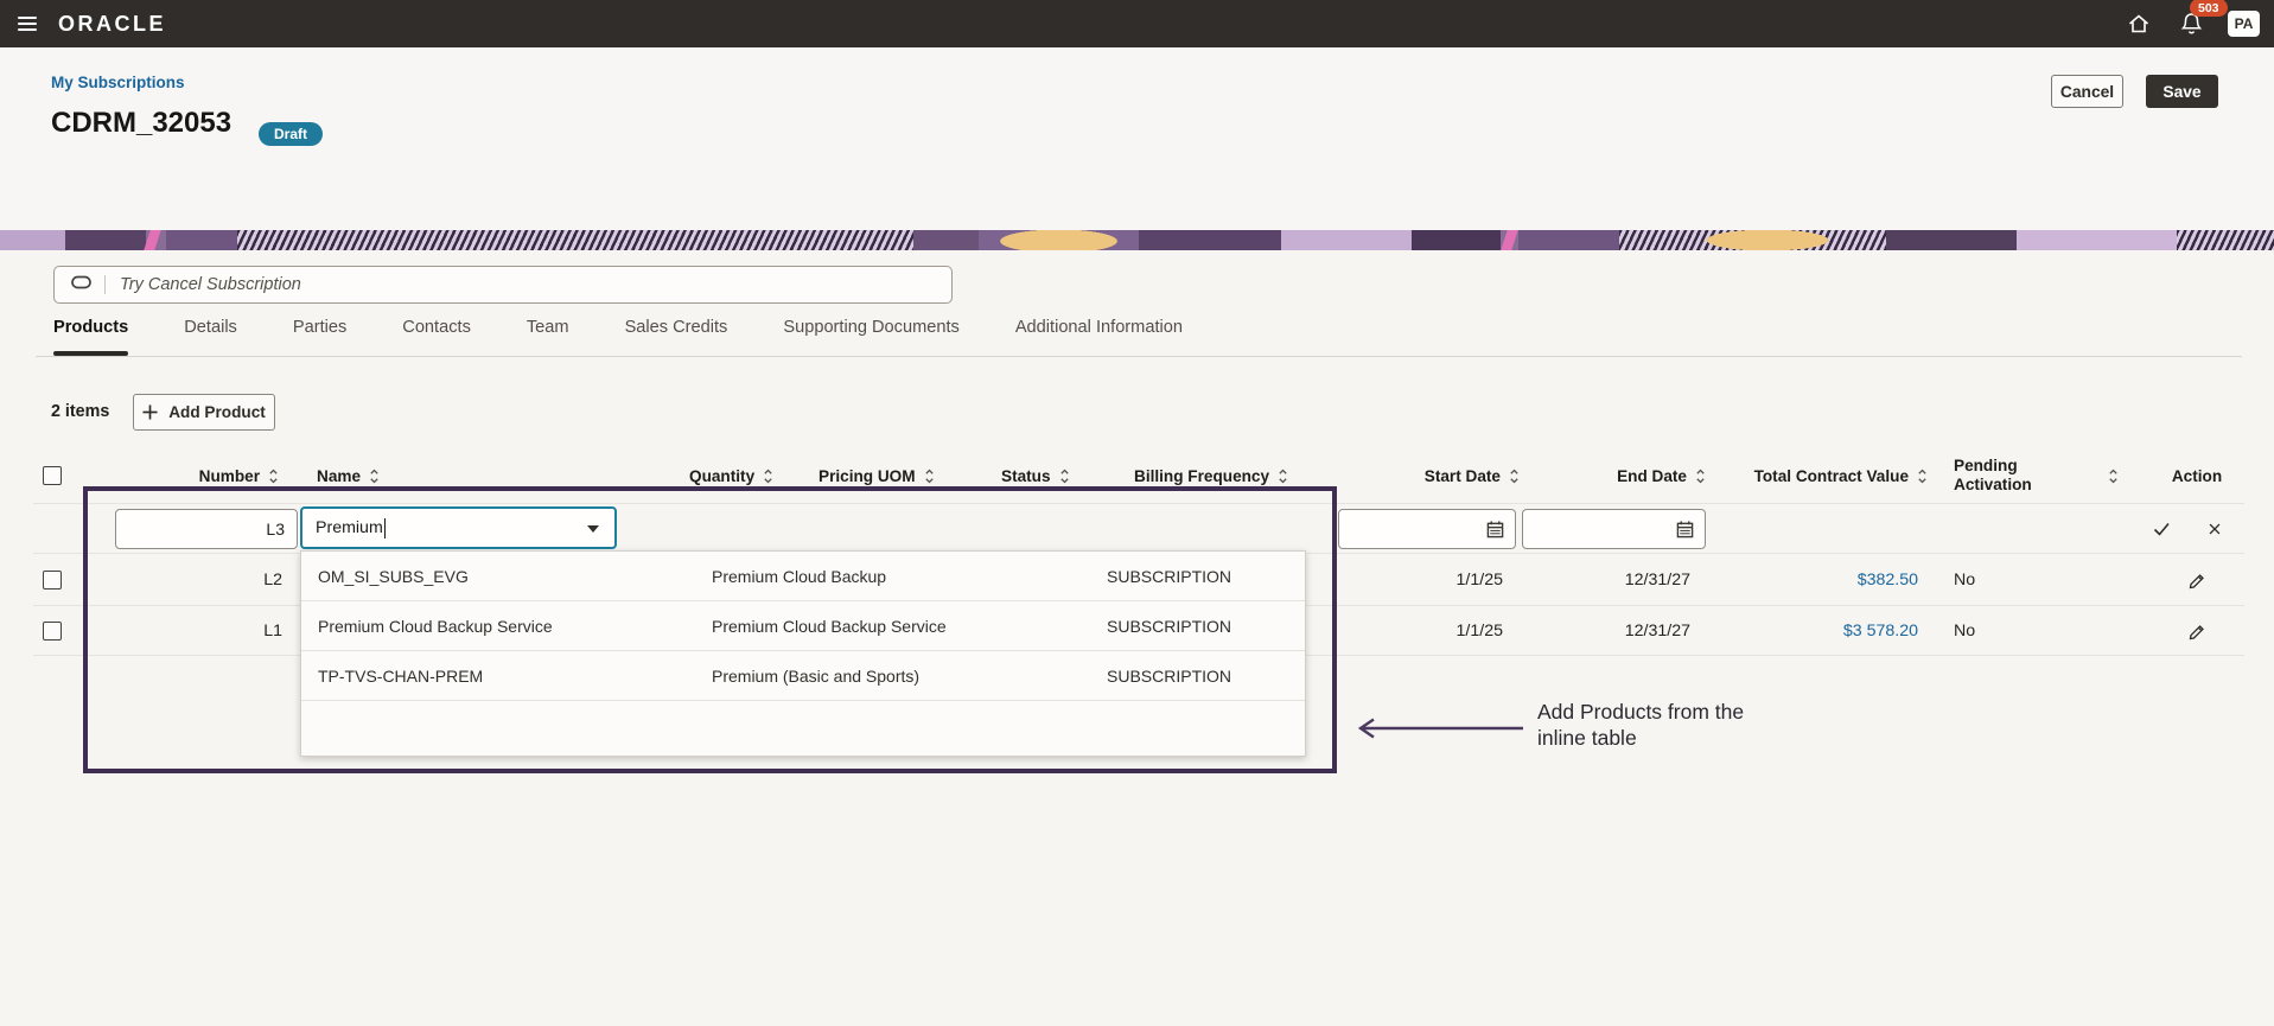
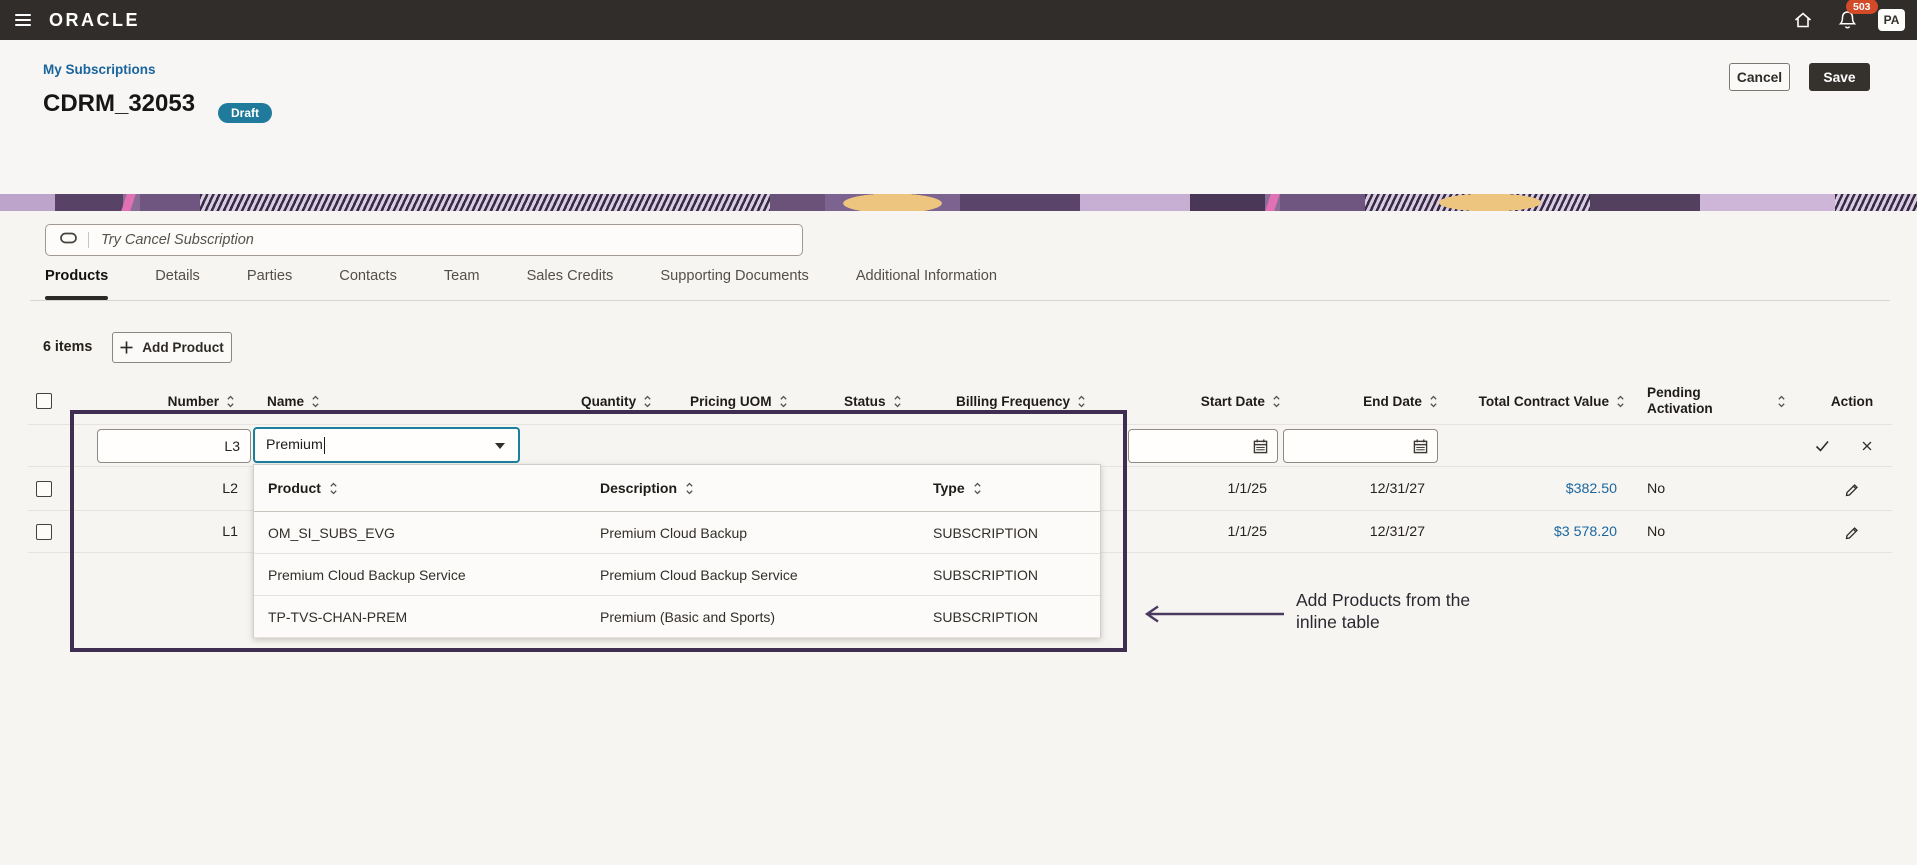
  ORACLE
  503
  PA
  My Subscriptions
  CDRM_32053
  Draft
  Cancel
  Save
  Try Cancel Subscription
  Products
  Details
  Parties
  Contacts
  Team
  Sales Credits
  Supporting Documents
  Additional Information
- 2 items
+ 6 items
  Add Product
  Number
  Name
  Quantity
  Pricing UOM
  Status
  Billing Frequency
  Start Date
  End Date
  Total Contract Value
  Pending Activation
  Action
  L3
  Premium
  L2
  1/1/25
  12/31/27
  $382.50
  No
  L1
  1/1/25
  12/31/27
  $3 578.20
  No
+ Product
+ Description
+ Type
  OM_SI_SUBS_EVG
  Premium Cloud Backup
  SUBSCRIPTION
  Premium Cloud Backup Service
  Premium Cloud Backup Service
  SUBSCRIPTION
  TP-TVS-CHAN-PREM
  Premium (Basic and Sports)
  SUBSCRIPTION
  Add Products from the
  inline table
